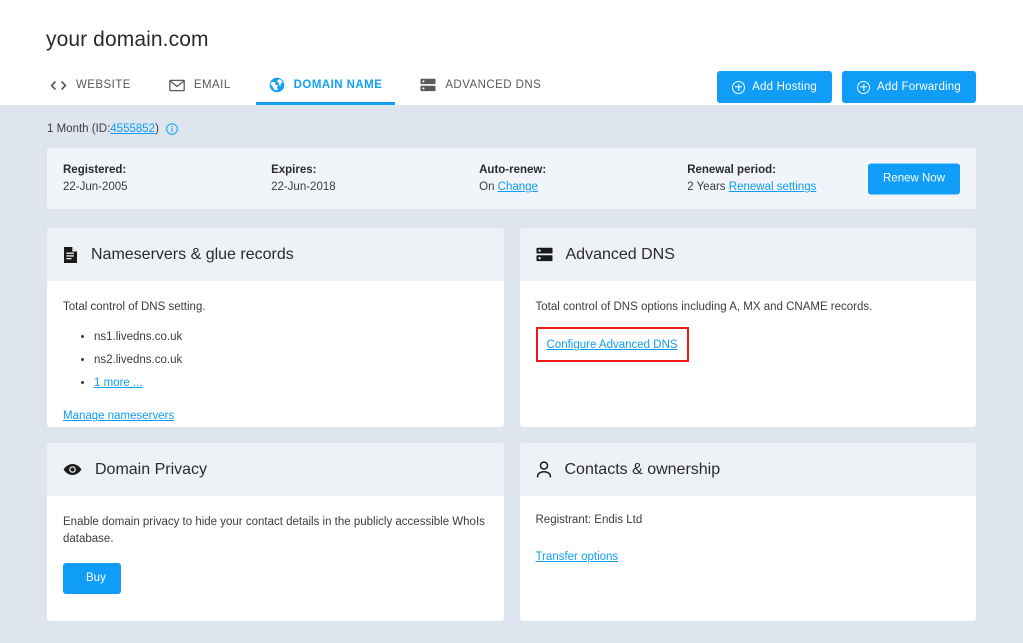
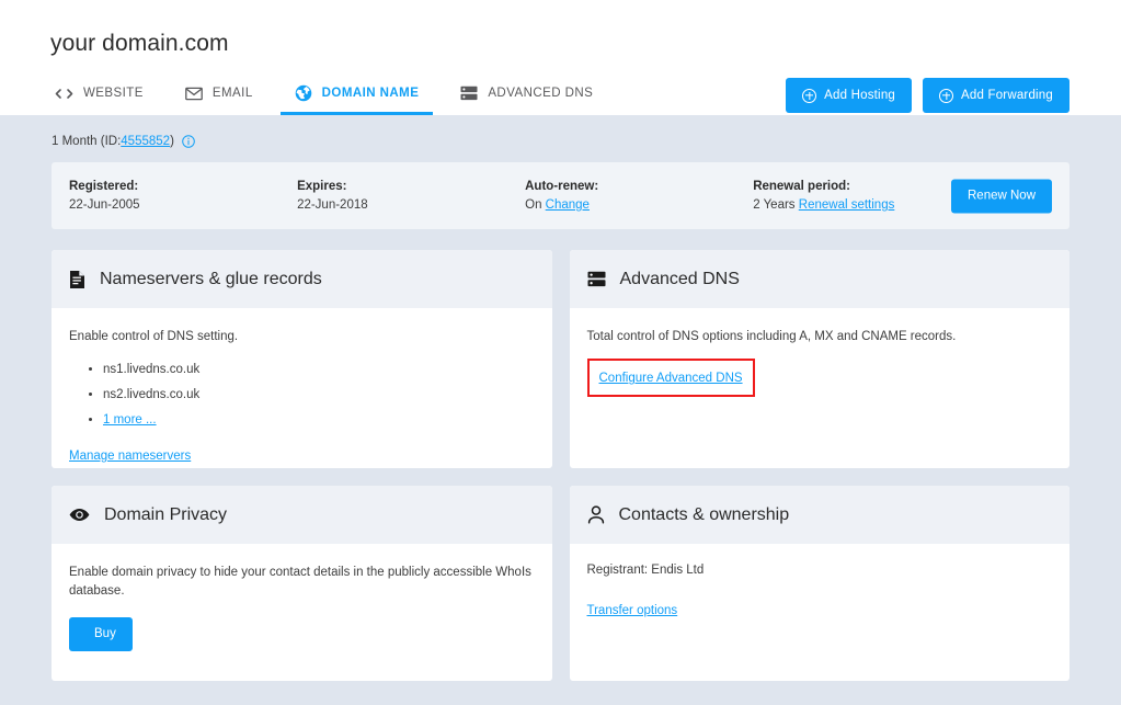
  your domain.com
  WEBSITE
  EMAIL
  DOMAIN NAME
  ADVANCED DNS
  Add Hosting
  Add Forwarding
  1 Month (ID:
  4555852
  )
  Registered:
  22-Jun-2005
  Expires:
  22-Jun-2018
  Auto-renew:
  On Change
  Renewal period:
  2 Years Renewal settings
  Renew Now
  Nameservers & glue records
- Total control of DNS setting.
+ Enable control of DNS setting.
  ns1.livedns.co.uk
  ns2.livedns.co.uk
  1 more ...
  Manage nameservers
  Advanced DNS
  Total control of DNS options including A, MX and CNAME records.
  Configure Advanced DNS
  Domain Privacy
  Enable domain privacy to hide your contact details in the publicly accessible WhoIs database.
  Buy
  Contacts & ownership
  Registrant: Endis Ltd
  Transfer options
